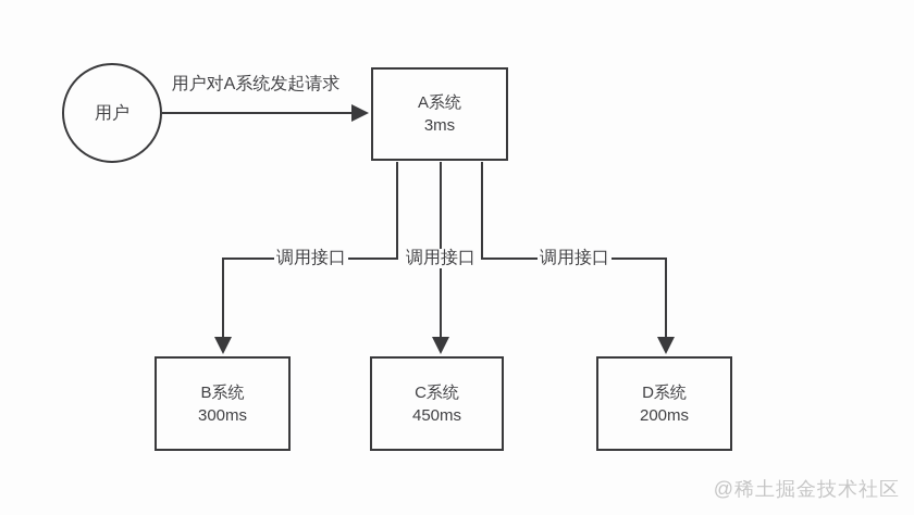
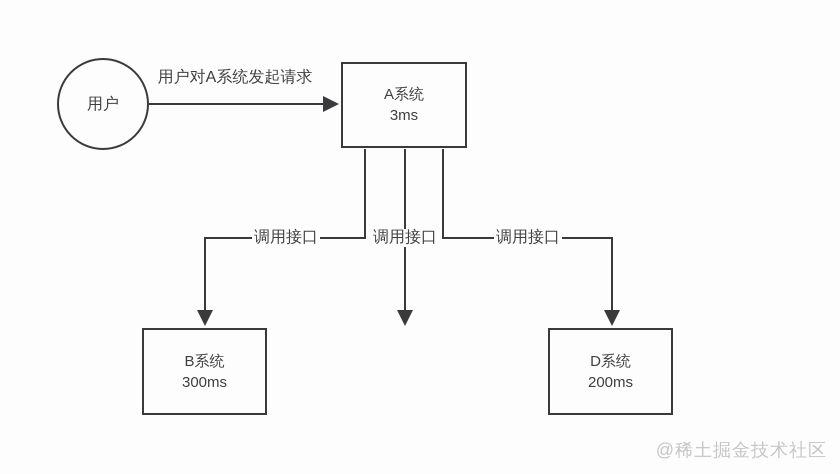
  用户
  A系统
  3ms
  B系统
  300ms
- C系统
- 450ms
  D系统
  200ms
  用户对A系统发起请求
  调用接口
  调用接口
  调用接口
  @稀土掘金技术社区
